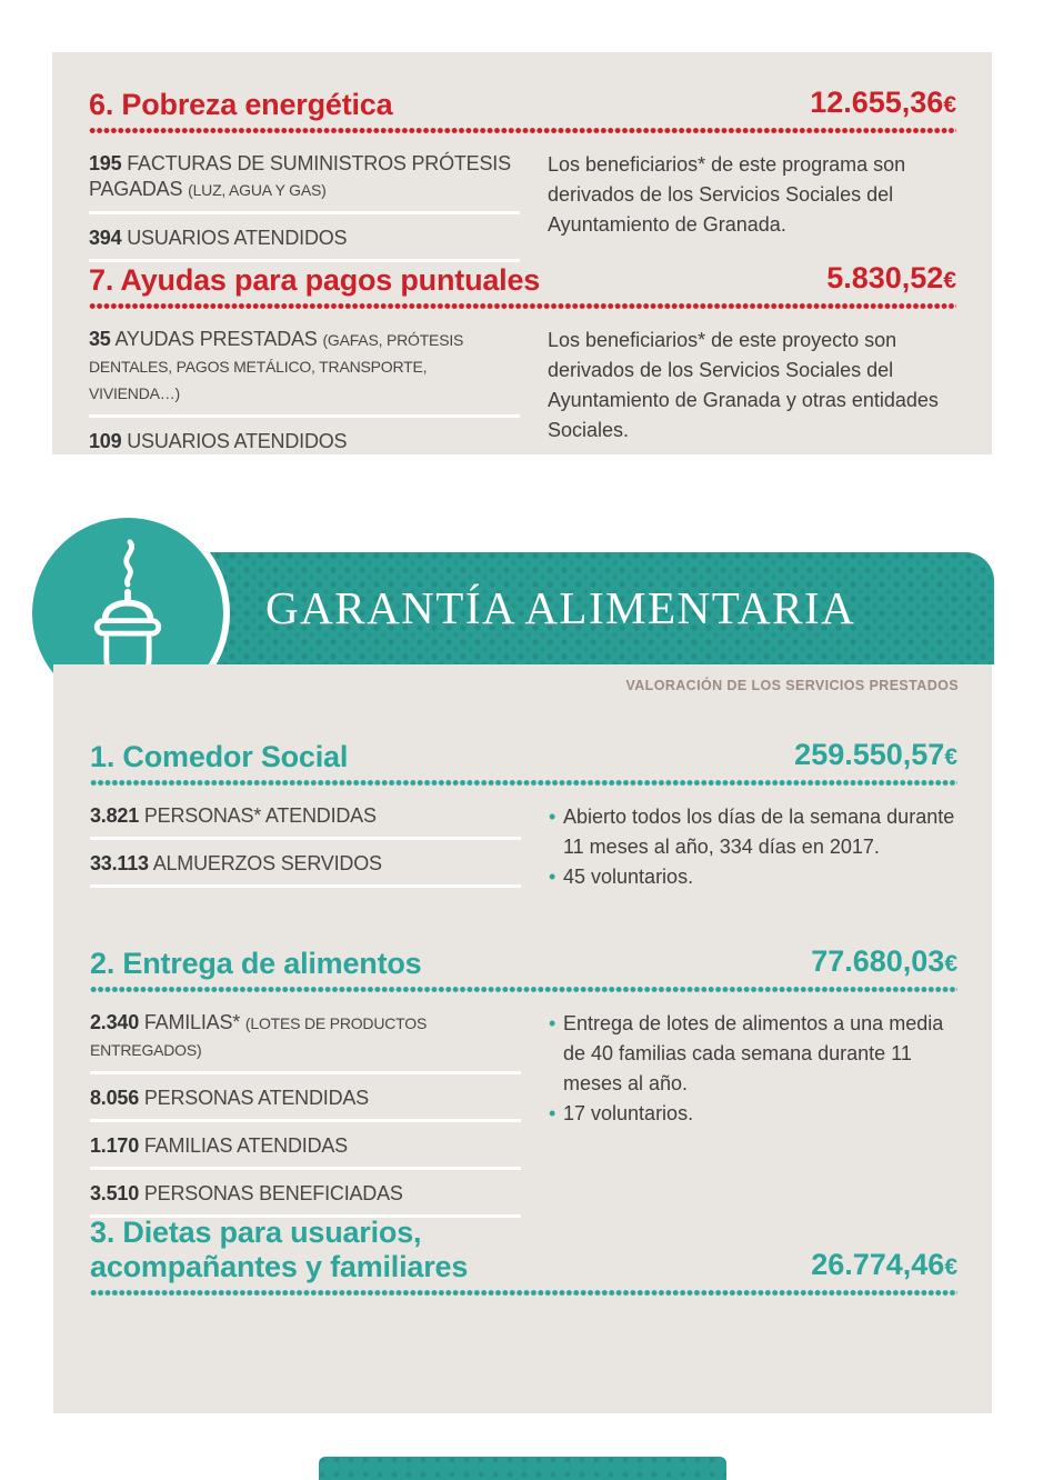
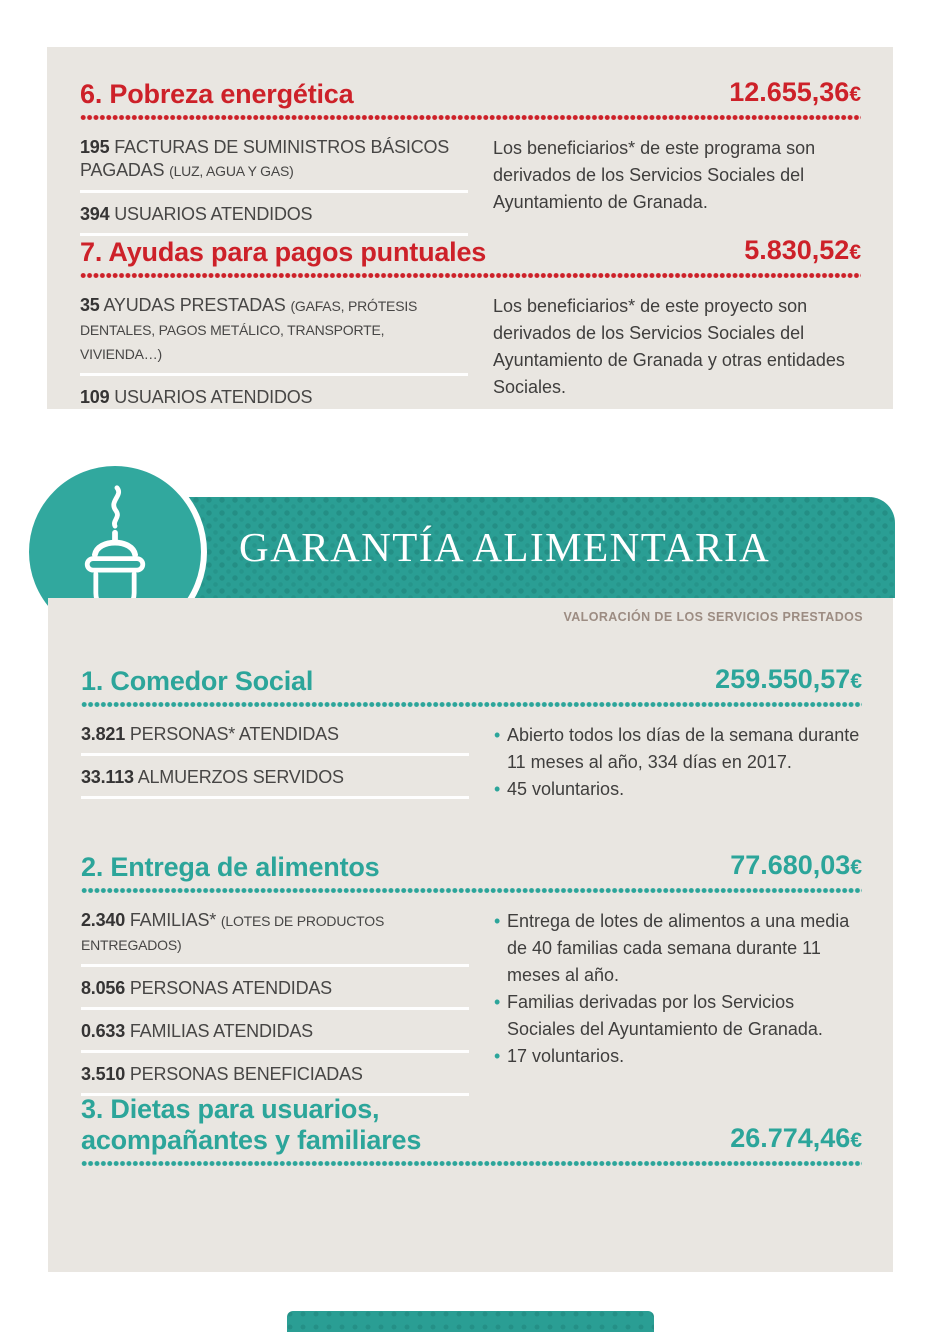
  6. Pobreza energética
  12.655,36€
- 195 FACTURAS DE SUMINISTROS PRÓTESIS PAGADAS (LUZ, AGUA Y GAS)
+ 195 FACTURAS DE SUMINISTROS BÁSICOS PAGADAS (LUZ, AGUA Y GAS)
  394 USUARIOS ATENDIDOS
  Los beneficiarios* de este programa son derivados de los Servicios Sociales del Ayuntamiento de Granada.
  7. Ayudas para pagos puntuales
  5.830,52€
  35 AYUDAS PRESTADAS (GAFAS, PRÓTESIS DENTALES, PAGOS METÁLICO, TRANSPORTE, VIVIENDA…)
  109 USUARIOS ATENDIDOS
  Los beneficiarios* de este proyecto son derivados de los Servicios Sociales del Ayuntamiento de Granada y otras entidades Sociales.
  GARANTÍA ALIMENTARIA
  VALORACIÓN DE LOS SERVICIOS PRESTADOS
  1. Comedor Social
  259.550,57€
  3.821 PERSONAS* ATENDIDAS
  33.113 ALMUERZOS SERVIDOS
  Abierto todos los días de la semana durante 11 meses al año, 334 días en 2017.
  45 voluntarios.
  2. Entrega de alimentos
  77.680,03€
  2.340 FAMILIAS* (LOTES DE PRODUCTOS ENTREGADOS)
  8.056 PERSONAS ATENDIDAS
- 1.170 FAMILIAS ATENDIDAS
+ 0.633 FAMILIAS ATENDIDAS
  3.510 PERSONAS BENEFICIADAS
  Entrega de lotes de alimentos a una media de 40 familias cada semana durante 11 meses al año.
+ Familias derivadas por los Servicios Sociales del Ayuntamiento de Granada.
  17 voluntarios.
  3. Dietas para usuarios,
  acompañantes y familiares
  26.774,46€
